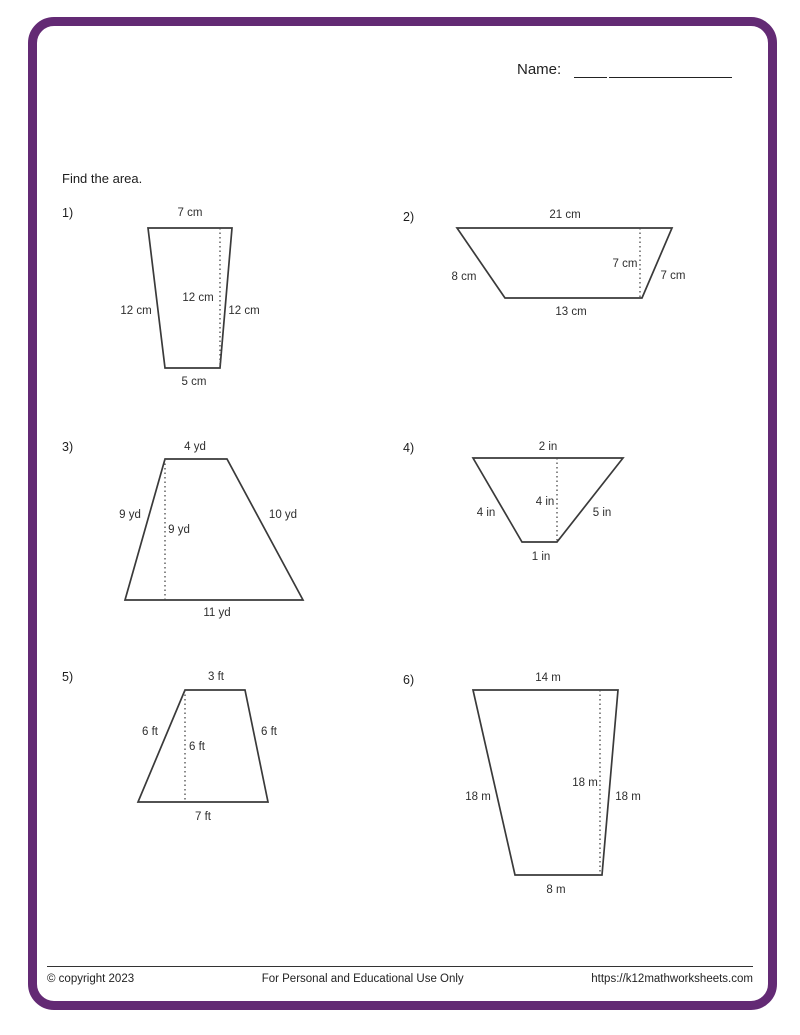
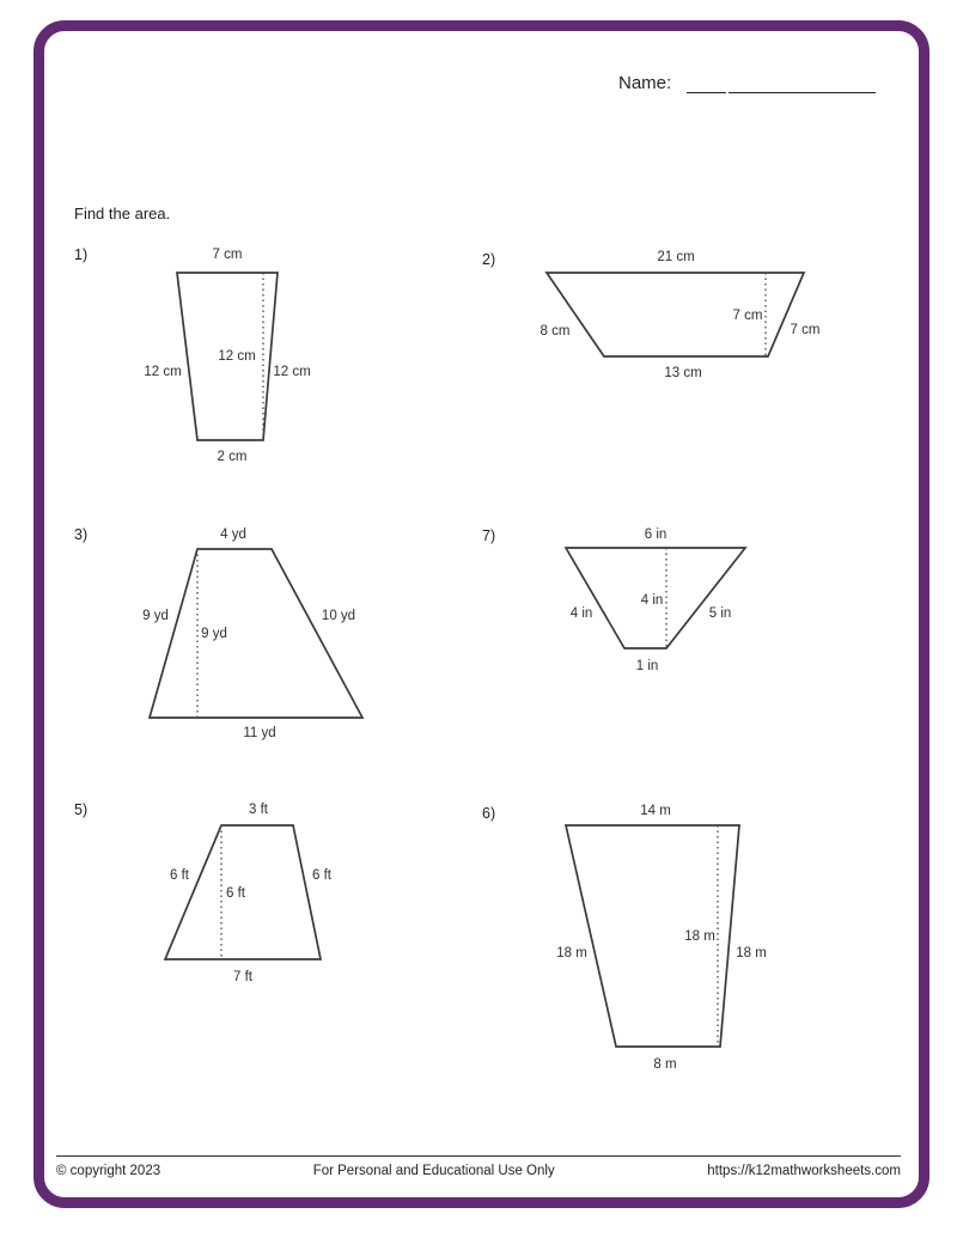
  Name:
  Find the area.
  1)
  7 cm
- 5 cm
+ 2 cm
  12 cm
  12 cm
  12 cm
  2)
  21 cm
  13 cm
  8 cm
  7 cm
  7 cm
  3)
  4 yd
  11 yd
  9 yd
  10 yd
  9 yd
- 4)
+ 7)
- 2 in
+ 6 in
  1 in
  4 in
  5 in
  4 in
  5)
  3 ft
  7 ft
  6 ft
  6 ft
  6 ft
  6)
  14 m
  8 m
  18 m
  18 m
  18 m
  © copyright 2023
  For Personal and Educational Use Only
  https://k12mathworksheets.com
